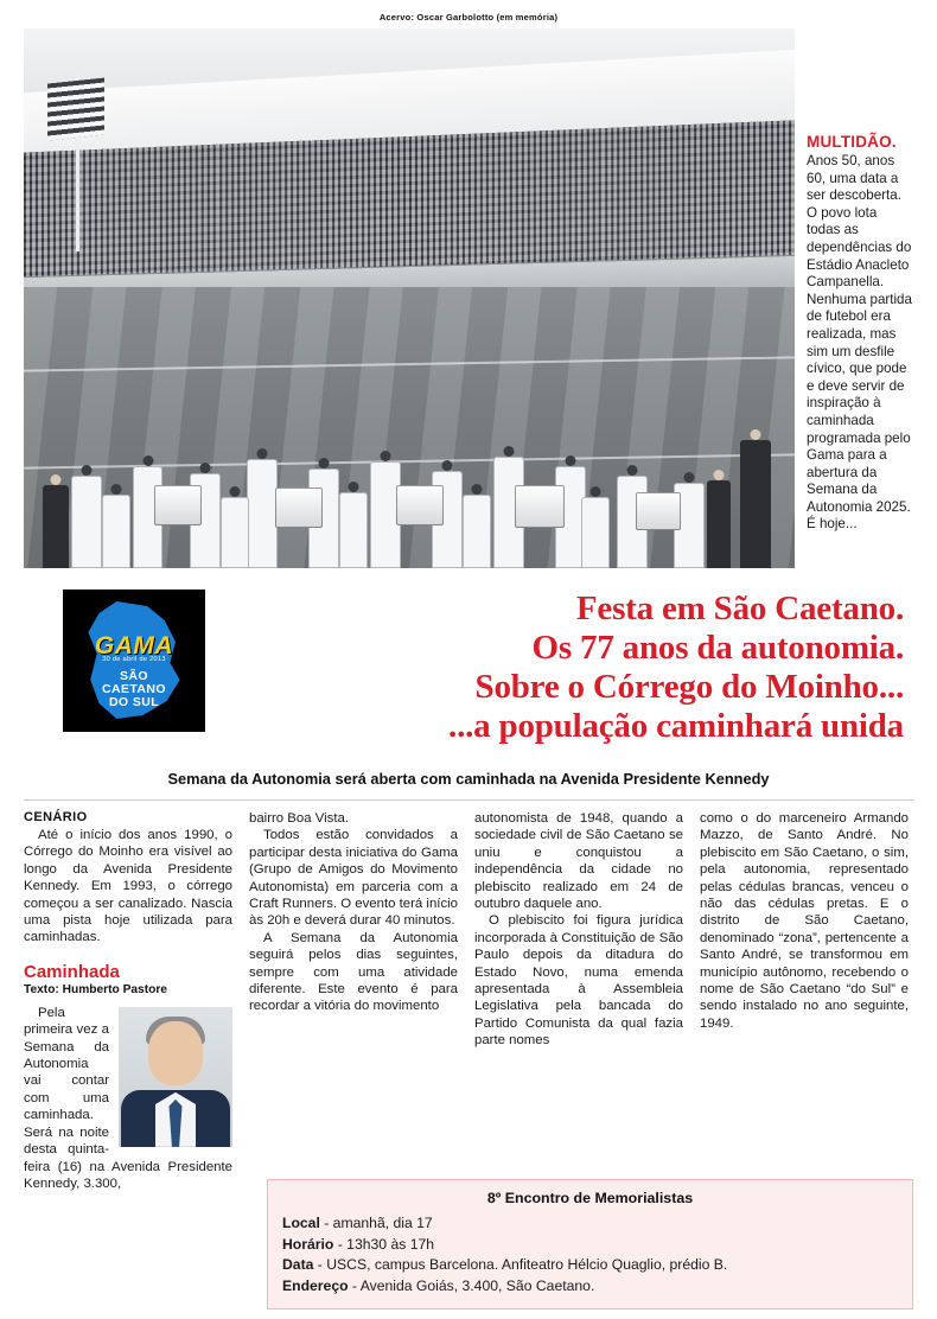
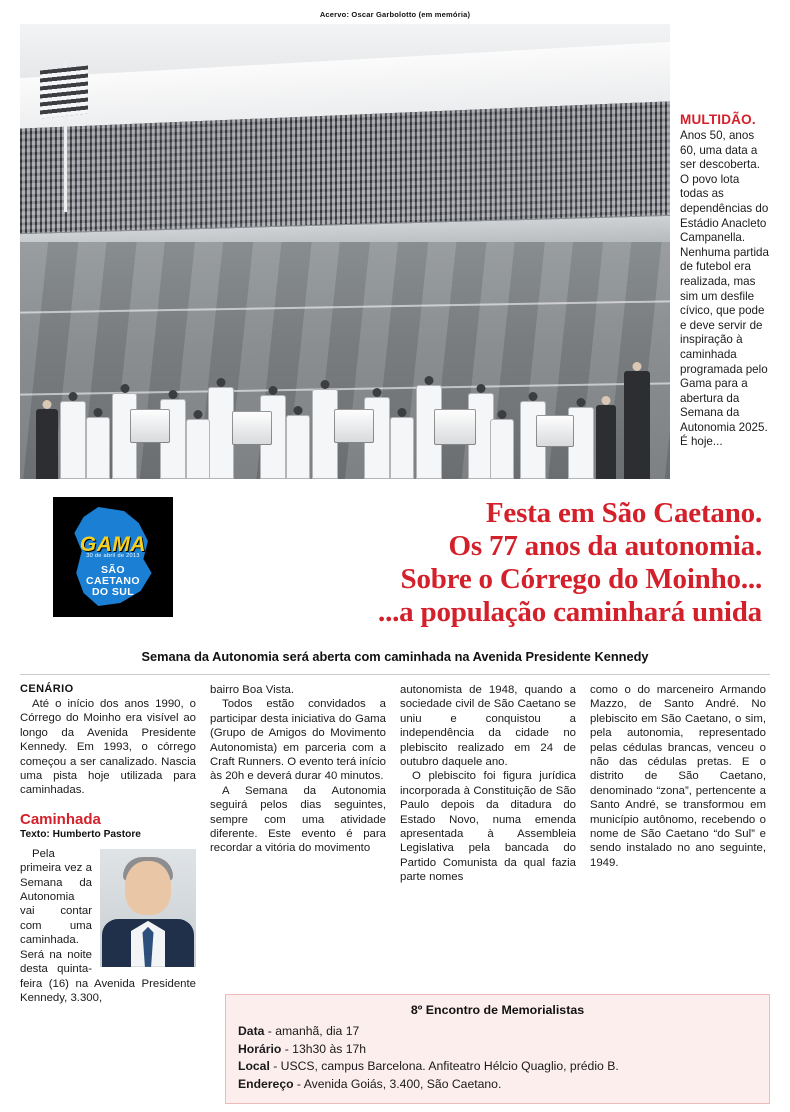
  Acervo: Oscar Garbolotto (em memória)
  MULTIDÃO.
  Anos 50, anos 60, uma data a ser descoberta. O povo lota todas as dependências do Estádio Anacleto Campanella. Nenhuma partida de futebol era realizada, mas sim um desfile cívico, que pode e deve servir de inspiração à caminhada programada pelo Gama para a abertura da Semana da Autonomia 2025. É hoje...
  GAMA
  SÃO
  CAETANO
  DO SUL
  Festa em São Caetano.
  Os 77 anos da autonomia.
  Sobre o Córrego do Moinho...
  ...a população caminhará unida
  Semana da Autonomia será aberta com caminhada na Avenida Presidente Kennedy
  CENÁRIO
  Até o início dos anos 1990, o Córrego do Moinho era visível ao longo da Avenida Presidente Kennedy. Em 1993, o córrego começou a ser canalizado. Nascia uma pista hoje utilizada para caminhadas.
  Caminhada
  Texto: Humberto Pastore
  Pela primeira vez a Semana da Autonomia vai contar com uma caminhada. Será na noite desta quinta-feira (16) na Avenida Presidente Kennedy, 3.300,
  bairro Boa Vista.
  Todos estão convidados a participar desta iniciativa do Gama (Grupo de Amigos do Movimento Autonomista) em parceria com a Craft Runners. O evento terá início às 20h e deverá durar 40 minutos.
  A Semana da Autonomia seguirá pelos dias seguintes, sempre com uma atividade diferente. Este evento é para recordar a vitória do movimento
  autonomista de 1948, quando a sociedade civil de São Caetano se uniu e conquistou a independência da cidade no plebiscito realizado em 24 de outubro daquele ano.
  O plebiscito foi figura jurídica incorporada à Constituição de São Paulo depois da ditadura do Estado Novo, numa emenda apresentada à Assembleia Legislativa pela bancada do Partido Comunista da qual fazia parte nomes
  como o do marceneiro Armando Mazzo, de Santo André. No plebiscito em São Caetano, o sim, pela autonomia, representado pelas cédulas brancas, venceu o não das cédulas pretas. E o distrito de São Caetano, denominado “zona”, pertencente a Santo André, se transformou em município autônomo, recebendo o nome de São Caetano “do Sul” e sendo instalado no ano seguinte, 1949.
  8º Encontro de Memorialistas
- Local - amanhã, dia 17
+ Data - amanhã, dia 17
  Horário - 13h30 às 17h
- Data - USCS, campus Barcelona. Anfiteatro Hélcio Quaglio, prédio B.
+ Local - USCS, campus Barcelona. Anfiteatro Hélcio Quaglio, prédio B.
  Endereço - Avenida Goiás, 3.400, São Caetano.
